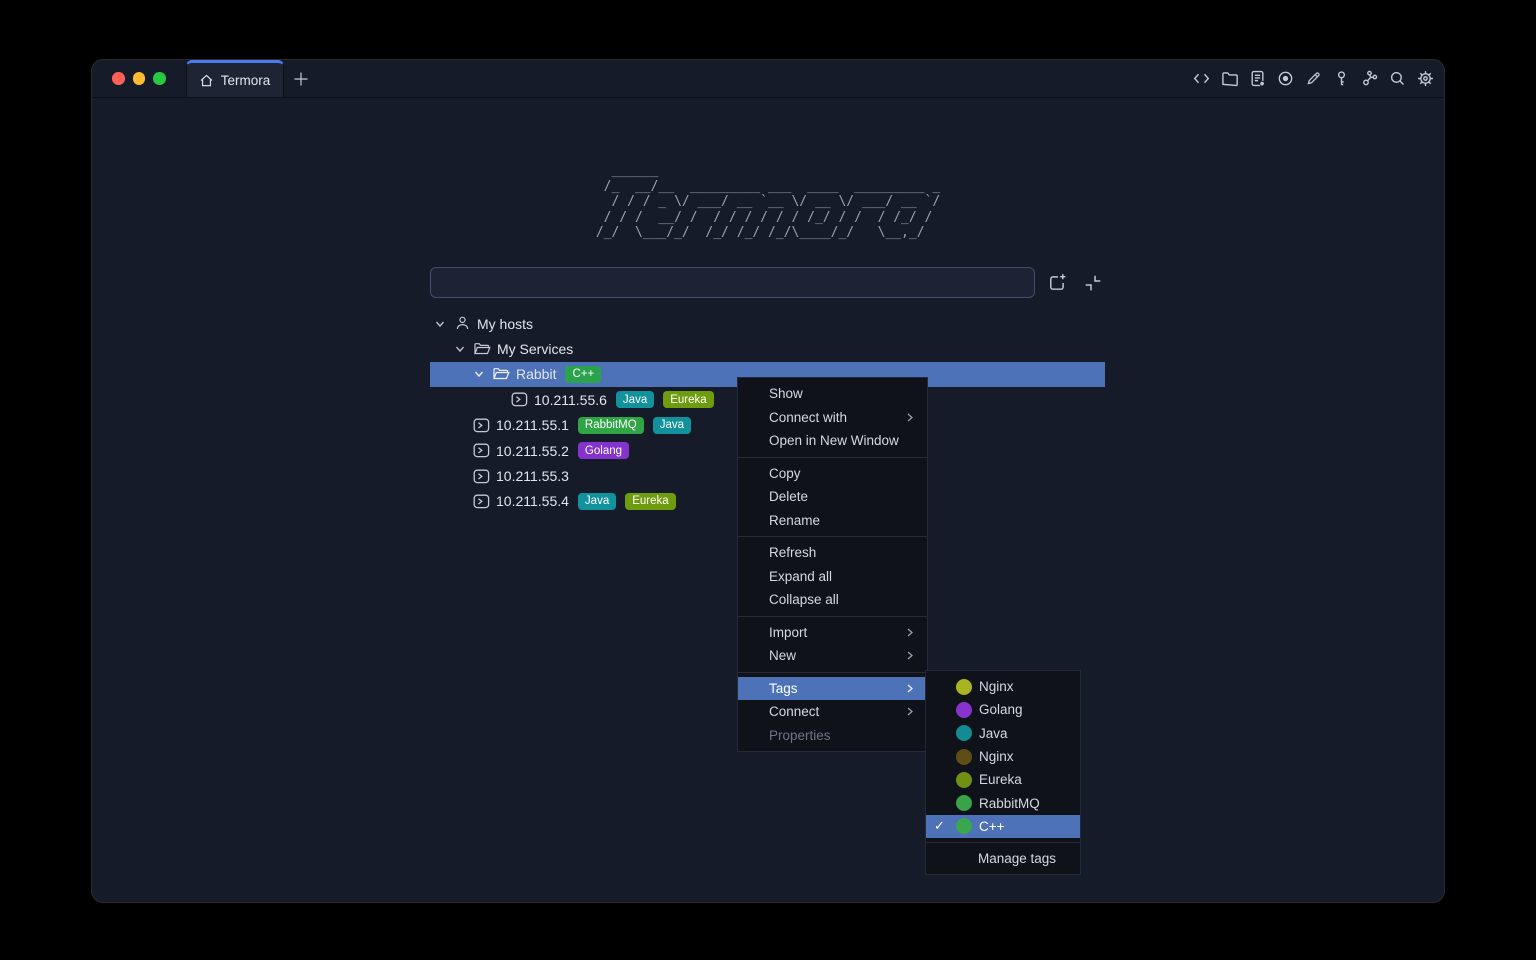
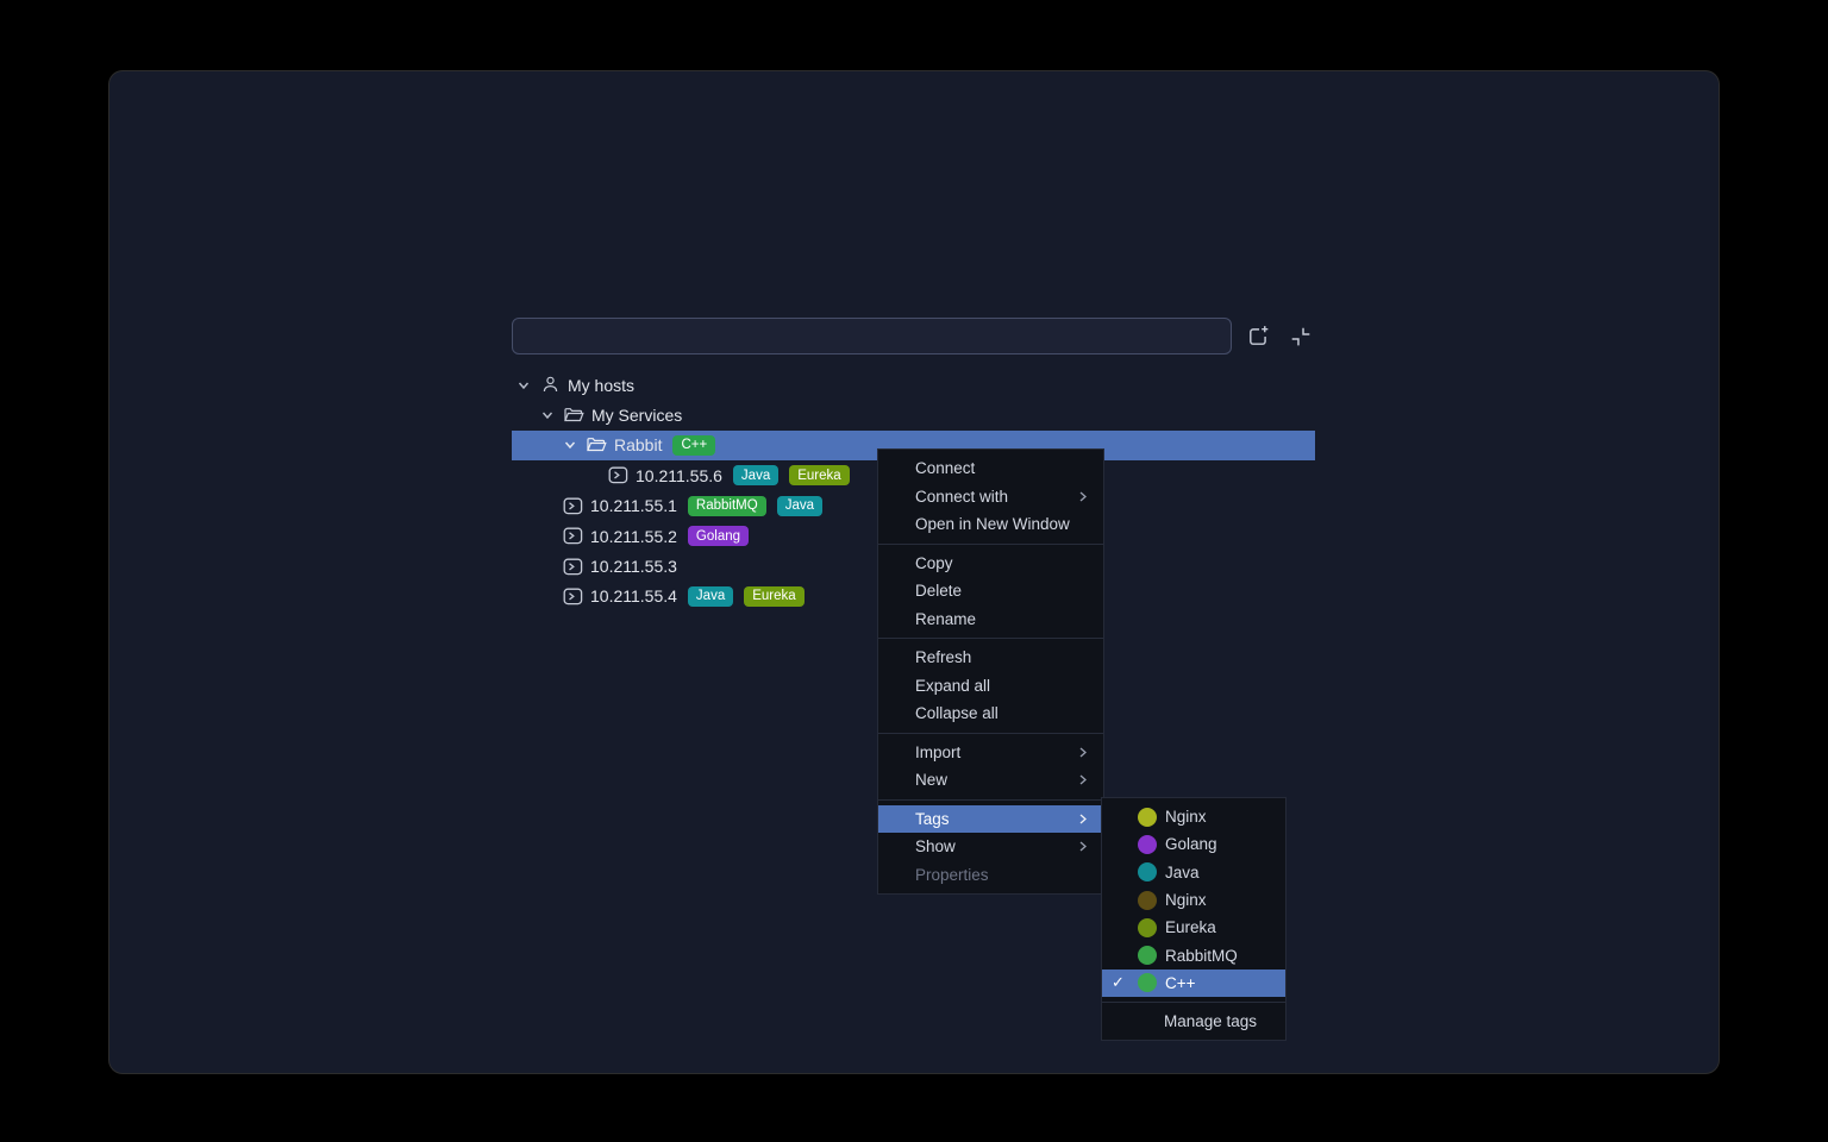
- Termora
- ______
- /_ __/__ _________ ___ ____ _________ _
- / / / _ \/ ___/ __ `__ \/ __ \/ ___/ __ `/
- / / / __/ / / / / / / / /_/ / / / /_/ /
- /_/ \___/_/ /_/ /_/ /_/\____/_/ \__,_/
  My hosts
  My Services
  Rabbit
  C++
  10.211.55.6
  Java
  Eureka
  10.211.55.1
  RabbitMQ
  Java
  10.211.55.2
  Golang
  10.211.55.3
  10.211.55.4
  Java
  Eureka
- Show
+ Connect
  Connect with
  Open in New Window
  Copy
  Delete
  Rename
  Refresh
  Expand all
  Collapse all
  Import
  New
  Tags
- Connect
+ Show
  Properties
  Nginx
  Golang
  Java
  Nginx
  Eureka
  RabbitMQ
  ✓
  C++
  Manage tags
